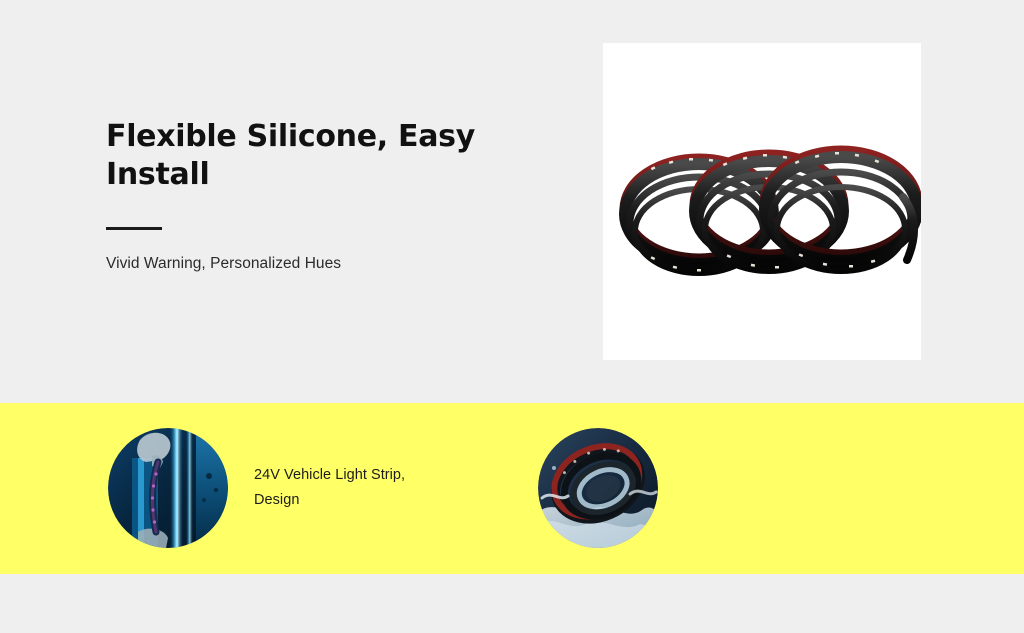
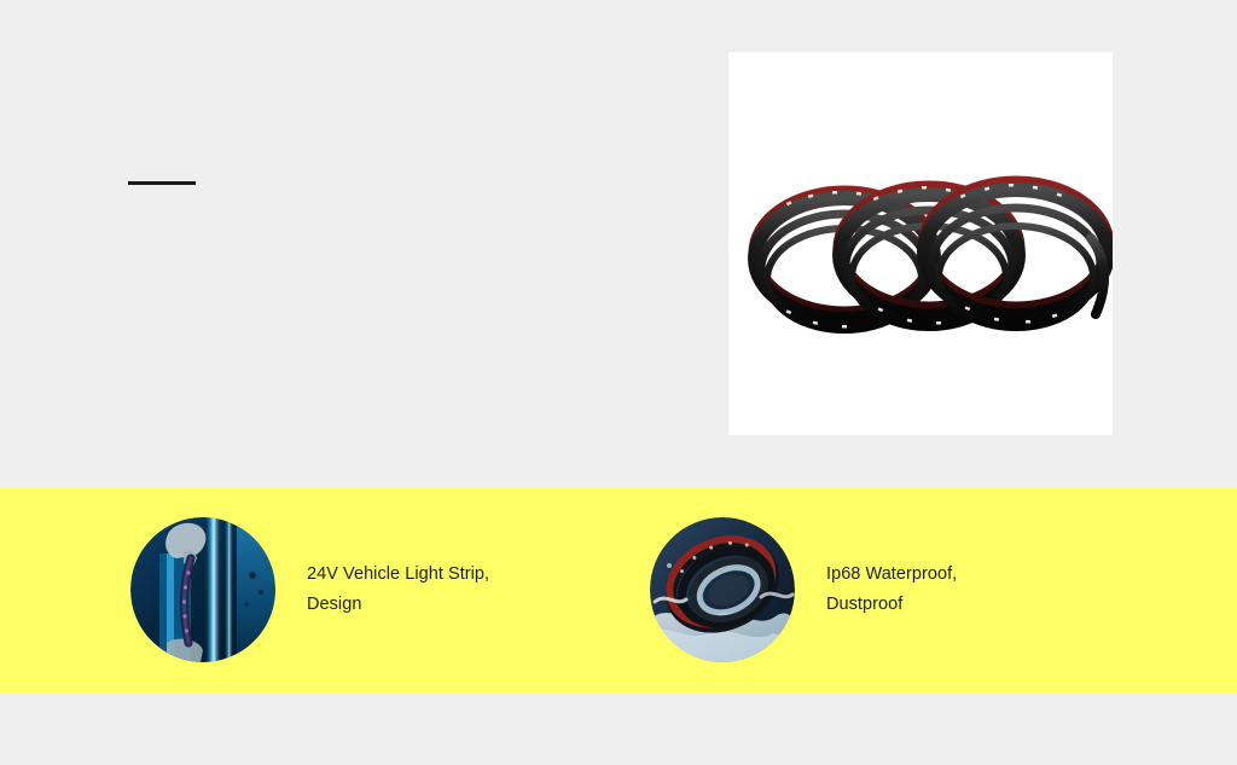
- Flexible Silicone, Easy Install
- Vivid Warning, Personalized Hues
  24V Vehicle Light Strip,
  Design
+ Ip68 Waterproof,
+ Dustproof
